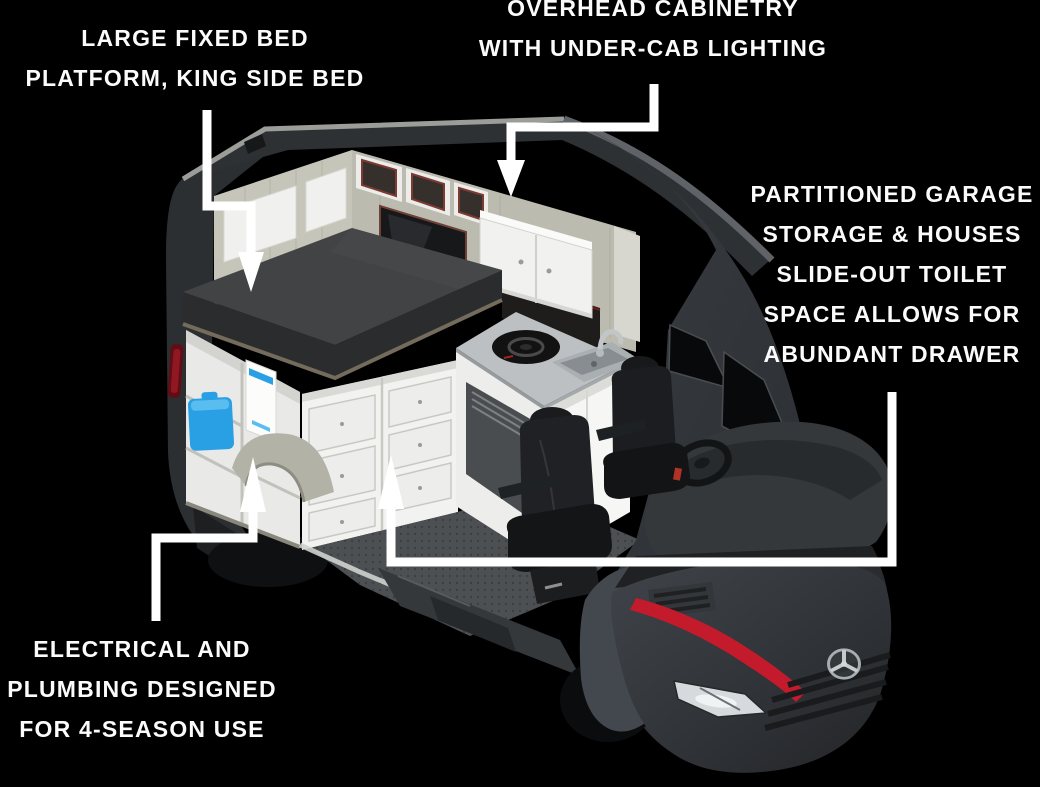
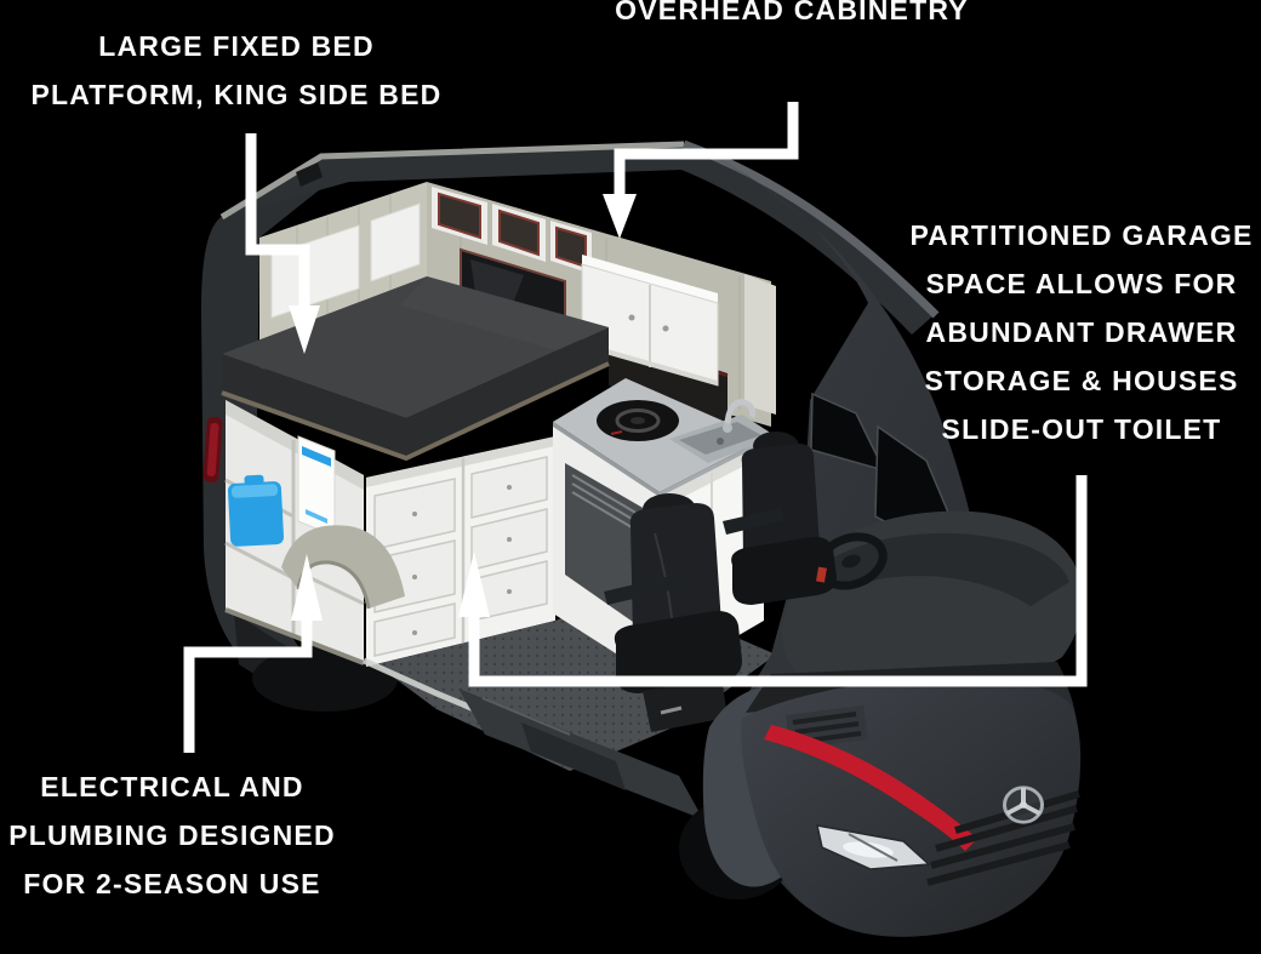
  LARGE FIXED BED
  PLATFORM, KING SIDE BED
  OVERHEAD CABINETRY
- WITH UNDER-CAB LIGHTING
  PARTITIONED GARAGE
- STORAGE & HOUSES
+ SPACE ALLOWS FOR
- SLIDE-OUT TOILET
+ ABUNDANT DRAWER
- SPACE ALLOWS FOR
+ STORAGE & HOUSES
- ABUNDANT DRAWER
+ SLIDE-OUT TOILET
  ELECTRICAL AND
  PLUMBING DESIGNED
- FOR 4-SEASON USE
+ FOR 2-SEASON USE
